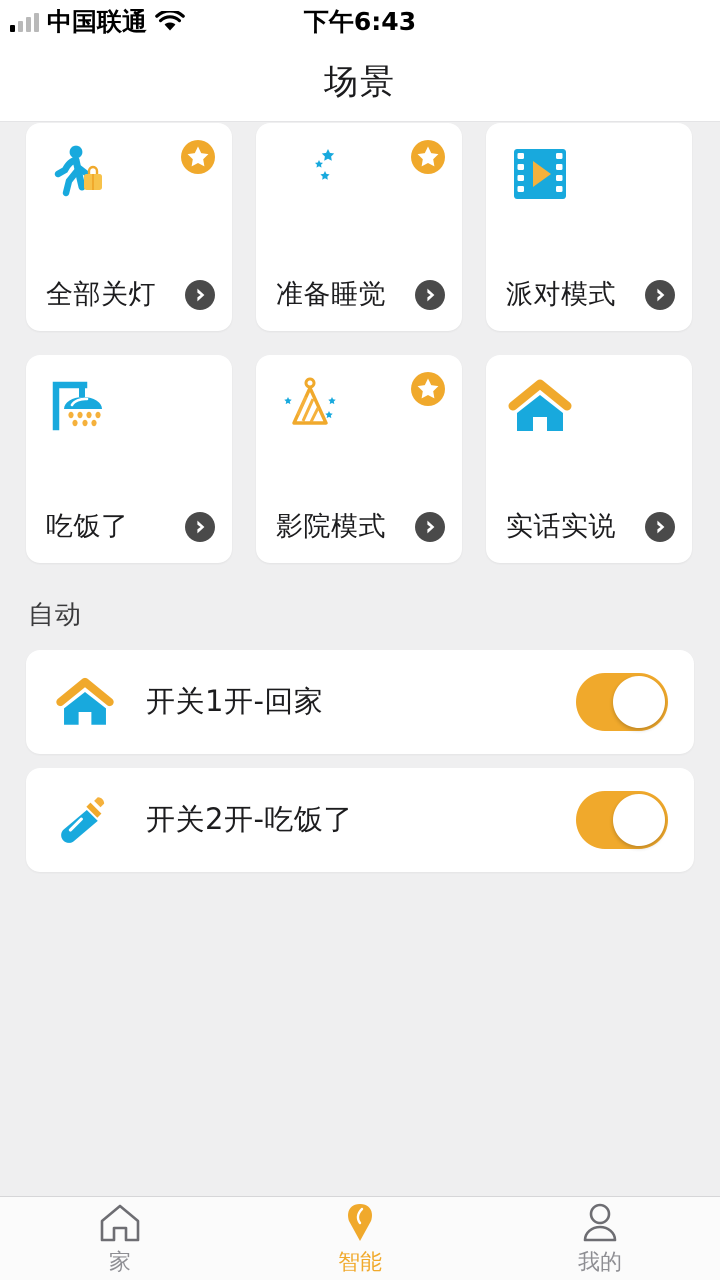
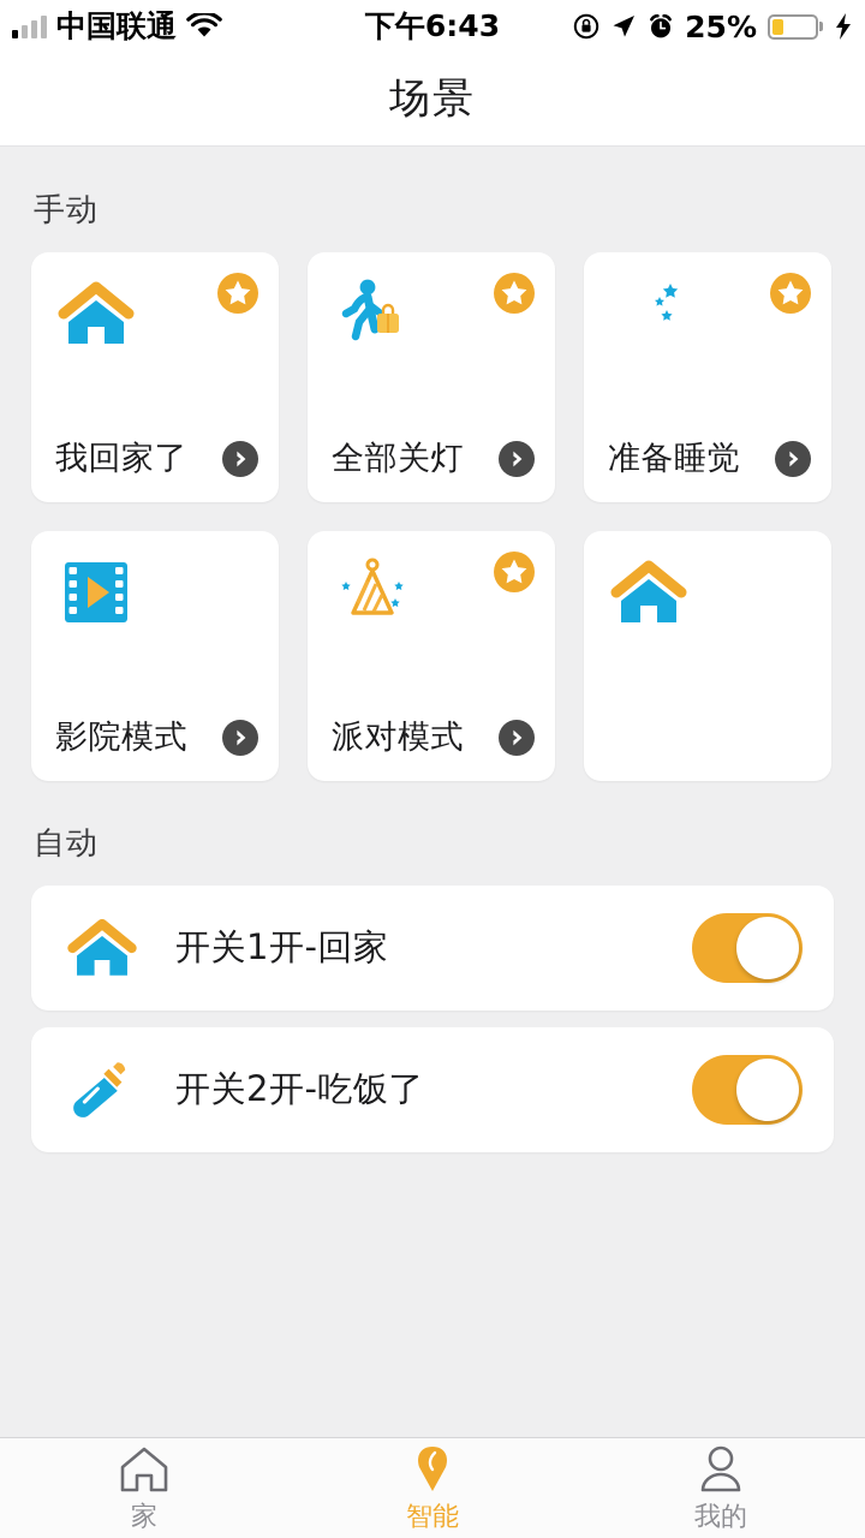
  中国联通
  下午6:43
+ 25%
  场景
+ 手动
+ 我回家了
  全部关灯
  准备睡觉
- 派对模式
+ 影院模式
- 吃饭了
- 影院模式
+ 派对模式
- 实话实说
  自动
  开关1开-回家
  开关2开-吃饭了
  家
  智能
  我的
